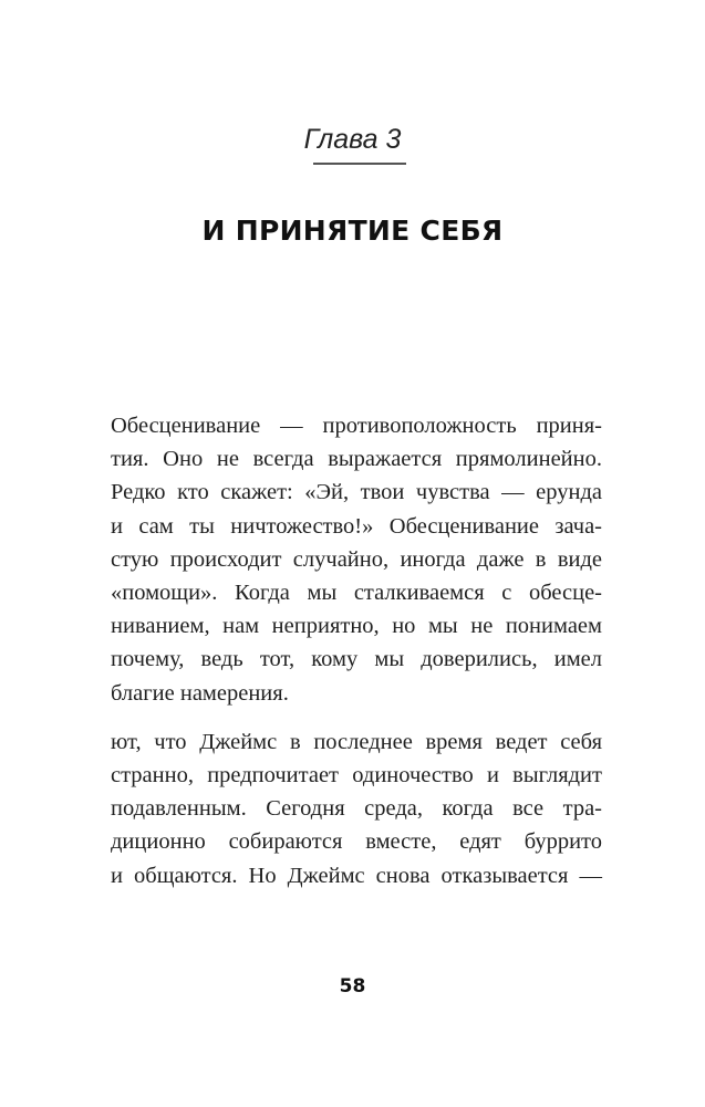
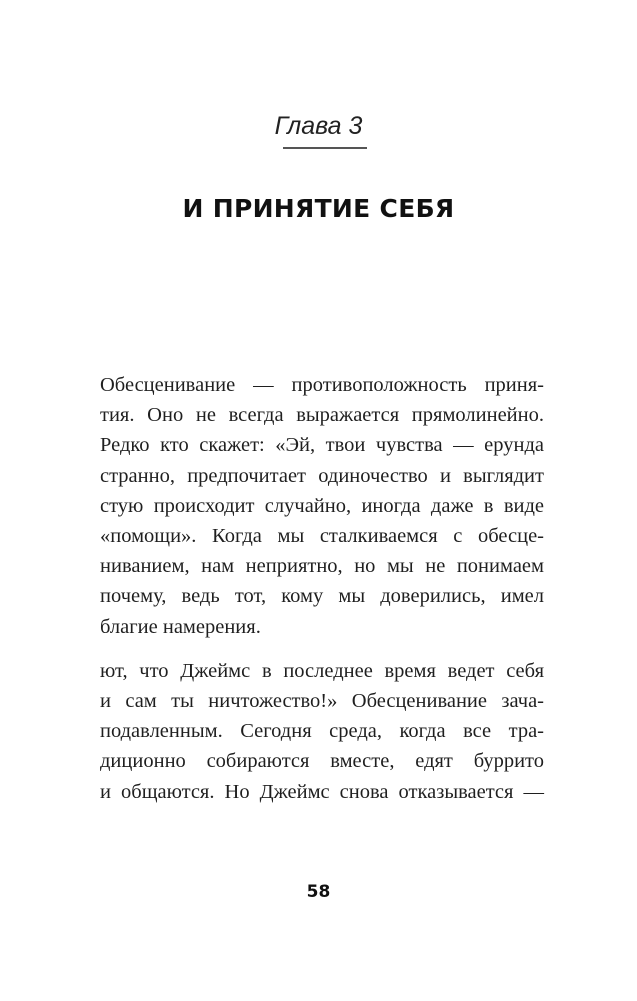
  Глава 3
  И ПРИНЯТИЕ СЕБЯ
  Обесценивание — противоположность приня-
  тия. Оно не всегда выражается прямолинейно.
  Редко кто скажет: «Эй, твои чувства — ерунда
- и сам ты ничтожество!» Обесценивание зача-
+ странно, предпочитает одиночество и выглядит
  стую происходит случайно, иногда даже в виде
  «помощи». Когда мы сталкиваемся с обесце-
  ниванием, нам неприятно, но мы не понимаем
  почему, ведь тот, кому мы доверились, имел
  благие намерения.
  ют, что Джеймс в последнее время ведет себя
- странно, предпочитает одиночество и выглядит
+ и сам ты ничтожество!» Обесценивание зача-
  подавленным. Сегодня среда, когда все тра-
  диционно собираются вместе, едят буррито
  и общаются. Но Джеймс снова отказывается —
  58
